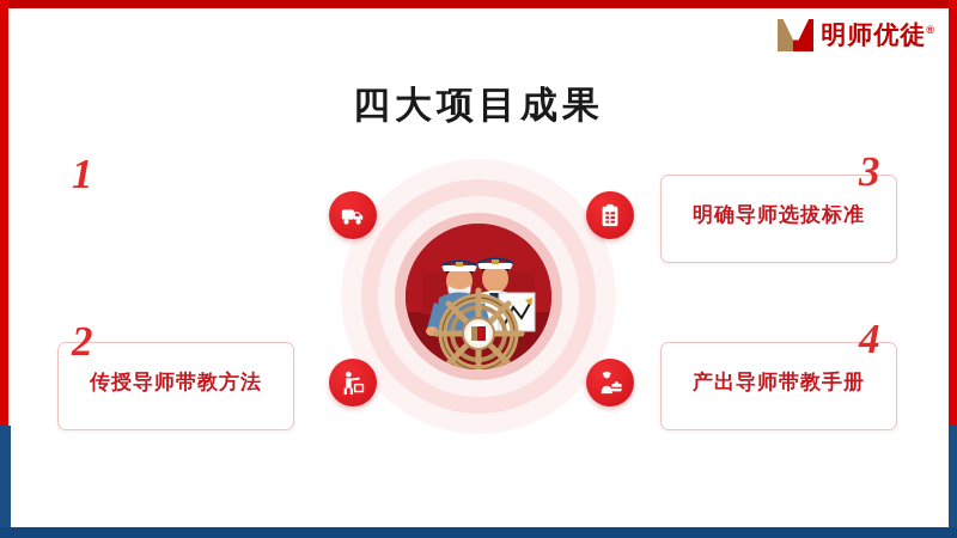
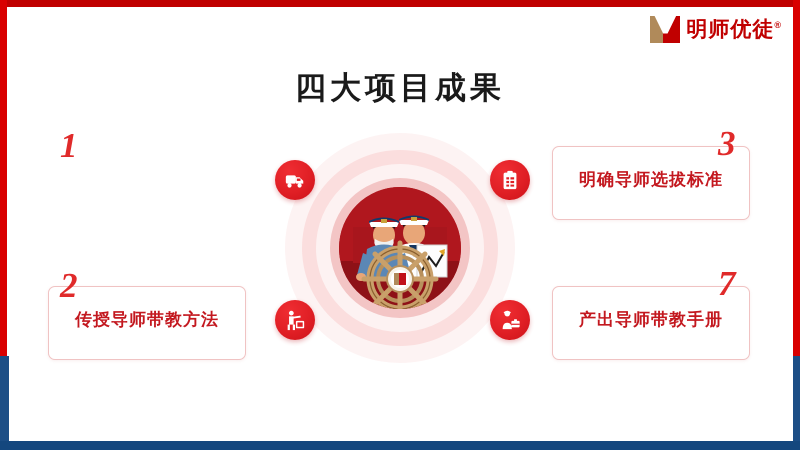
  明师优徒®
  四大项目成果
  1
  传授导师带教方法
  2
  明确导师选拔标准
  3
  产出导师带教手册
- 4
+ 7
